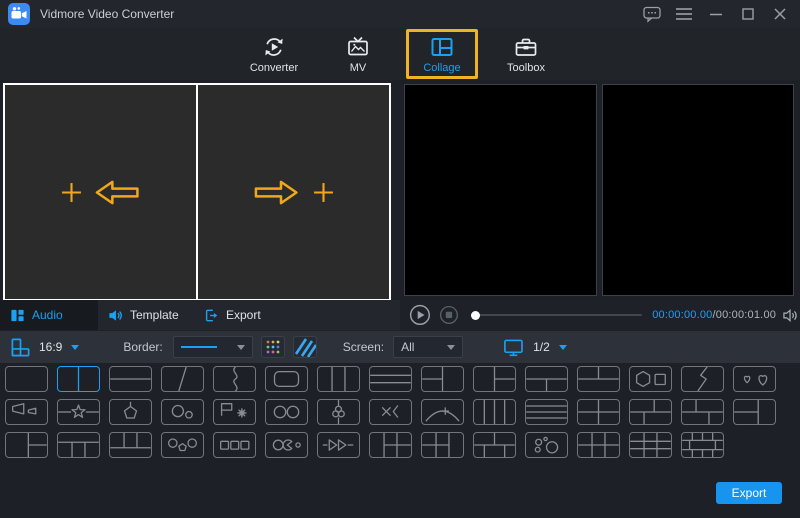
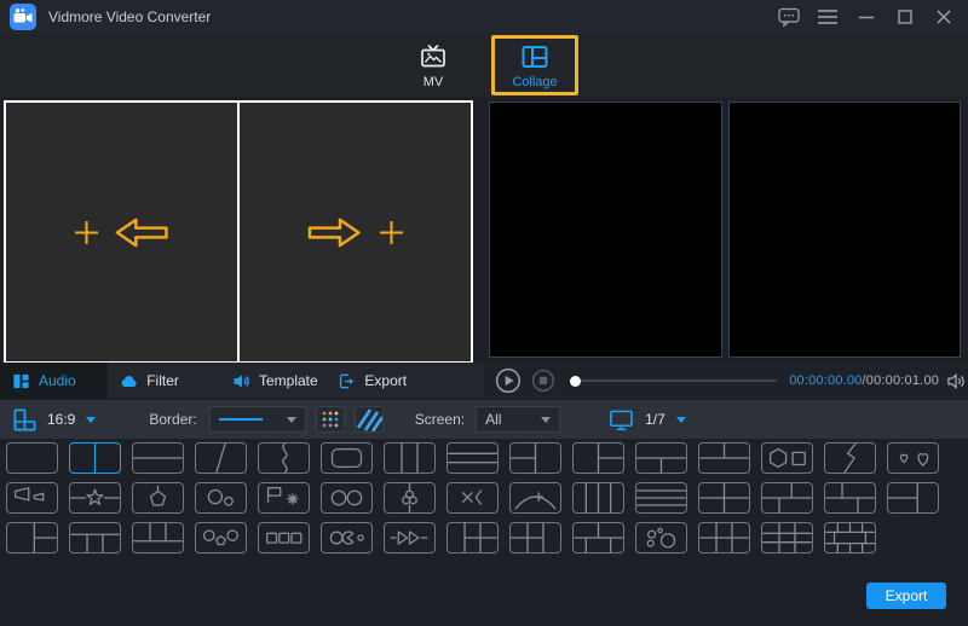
  Vidmore Video Converter
- Converter
  MV
  Collage
- Toolbox
  Audio
+ Filter
  Template
  Export
  00:00:00.00/00:00:01.00
  16:9
  Border:
  Screen:
  All
- 1/2
+ 1/7
  Export
